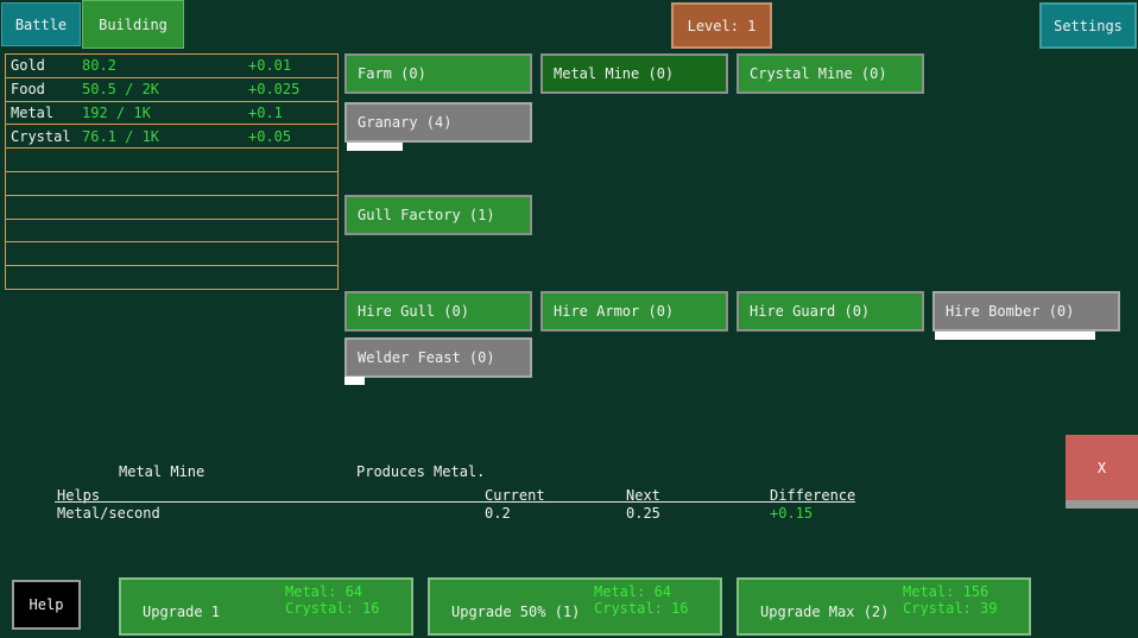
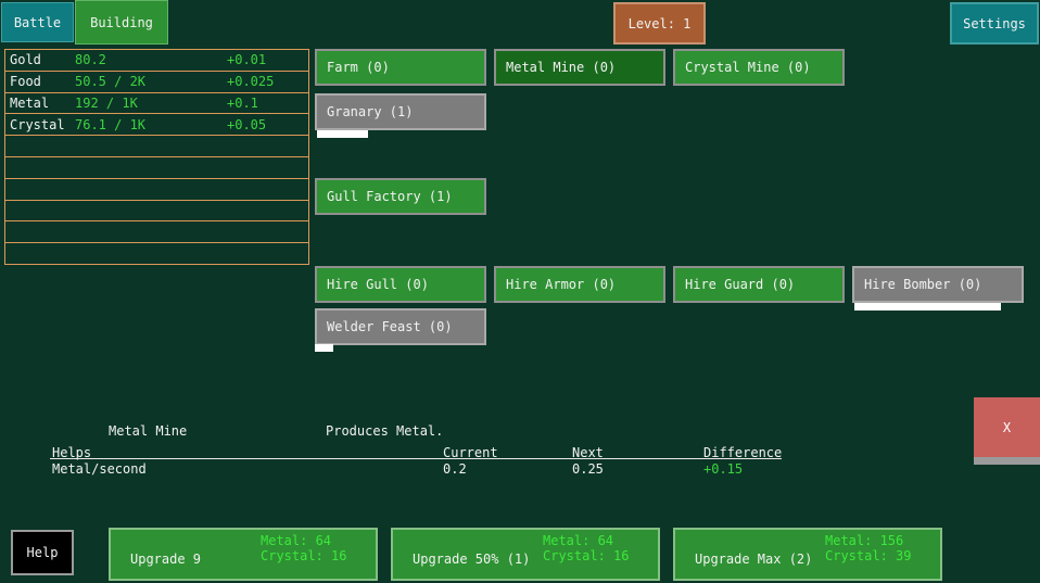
  Battle
  Building
  Level: 1
  Settings
  Gold
  80.2
  +0.01
  Food
  50.5 / 2K
  +0.025
  Metal
  192 / 1K
  +0.1
  Crystal
  76.1 / 1K
  +0.05
  Farm (0)
  Metal Mine (0)
  Crystal Mine (0)
- Granary (4)
+ Granary (1)
  Gull Factory (1)
  Hire Gull (0)
  Hire Armor (0)
  Hire Guard (0)
  Hire Bomber (0)
  Welder Feast (0)
  Metal Mine
  Produces Metal.
  Helps
  Current
  Next
  Difference
  Metal/second
  0.2
  0.25
  +0.15
  X
  Help
- Upgrade 1
+ Upgrade 9
  Metal: 64
  Crystal: 16
  Upgrade 50% (1)
  Metal: 64
  Crystal: 16
  Upgrade Max (2)
  Metal: 156
  Crystal: 39
